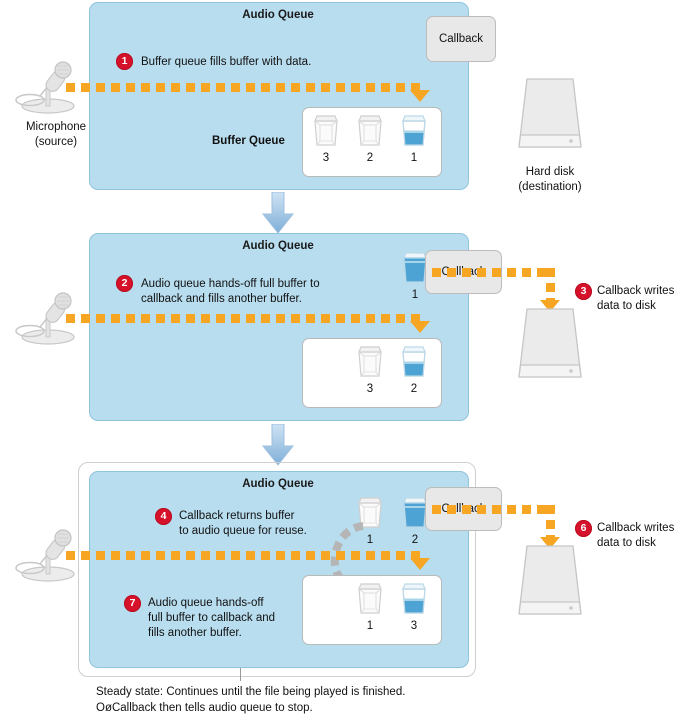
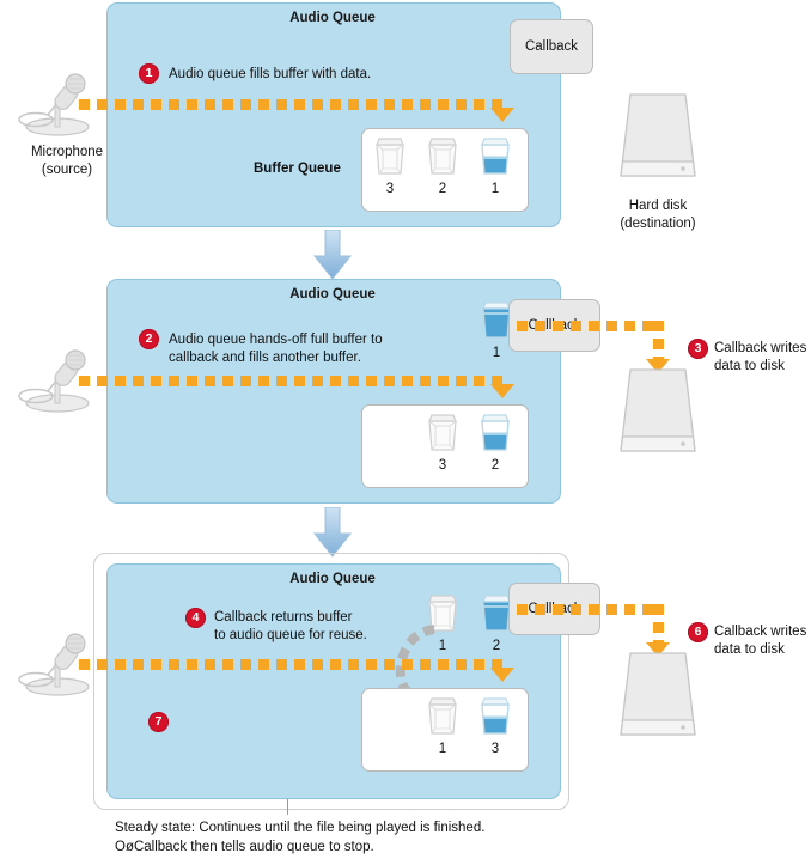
  Audio Queue
  1
- Buffer queue fills buffer with data.
+ Audio queue fills buffer with data.
  Callback
  Buffer Queue
  3
  2
  1
  Microphone
  (source)
  Hard disk
  (destination)
  Audio Queue
  2
  Audio queue hands-off full buffer to
  callback and fills another buffer.
  1
  3
  Callback writes
  data to disk
  3
  2
  Audio Queue
  4
  Callback returns buffer
  to audio queue for reuse.
  7
- Audio queue hands-off
- full buffer to callback and
- fills another buffer.
  1
  2
  6
  Callback writes
  data to disk
  1
  3
  Steady state: Continues until the file being played is finished.
  OøCallback then tells audio queue to stop.
